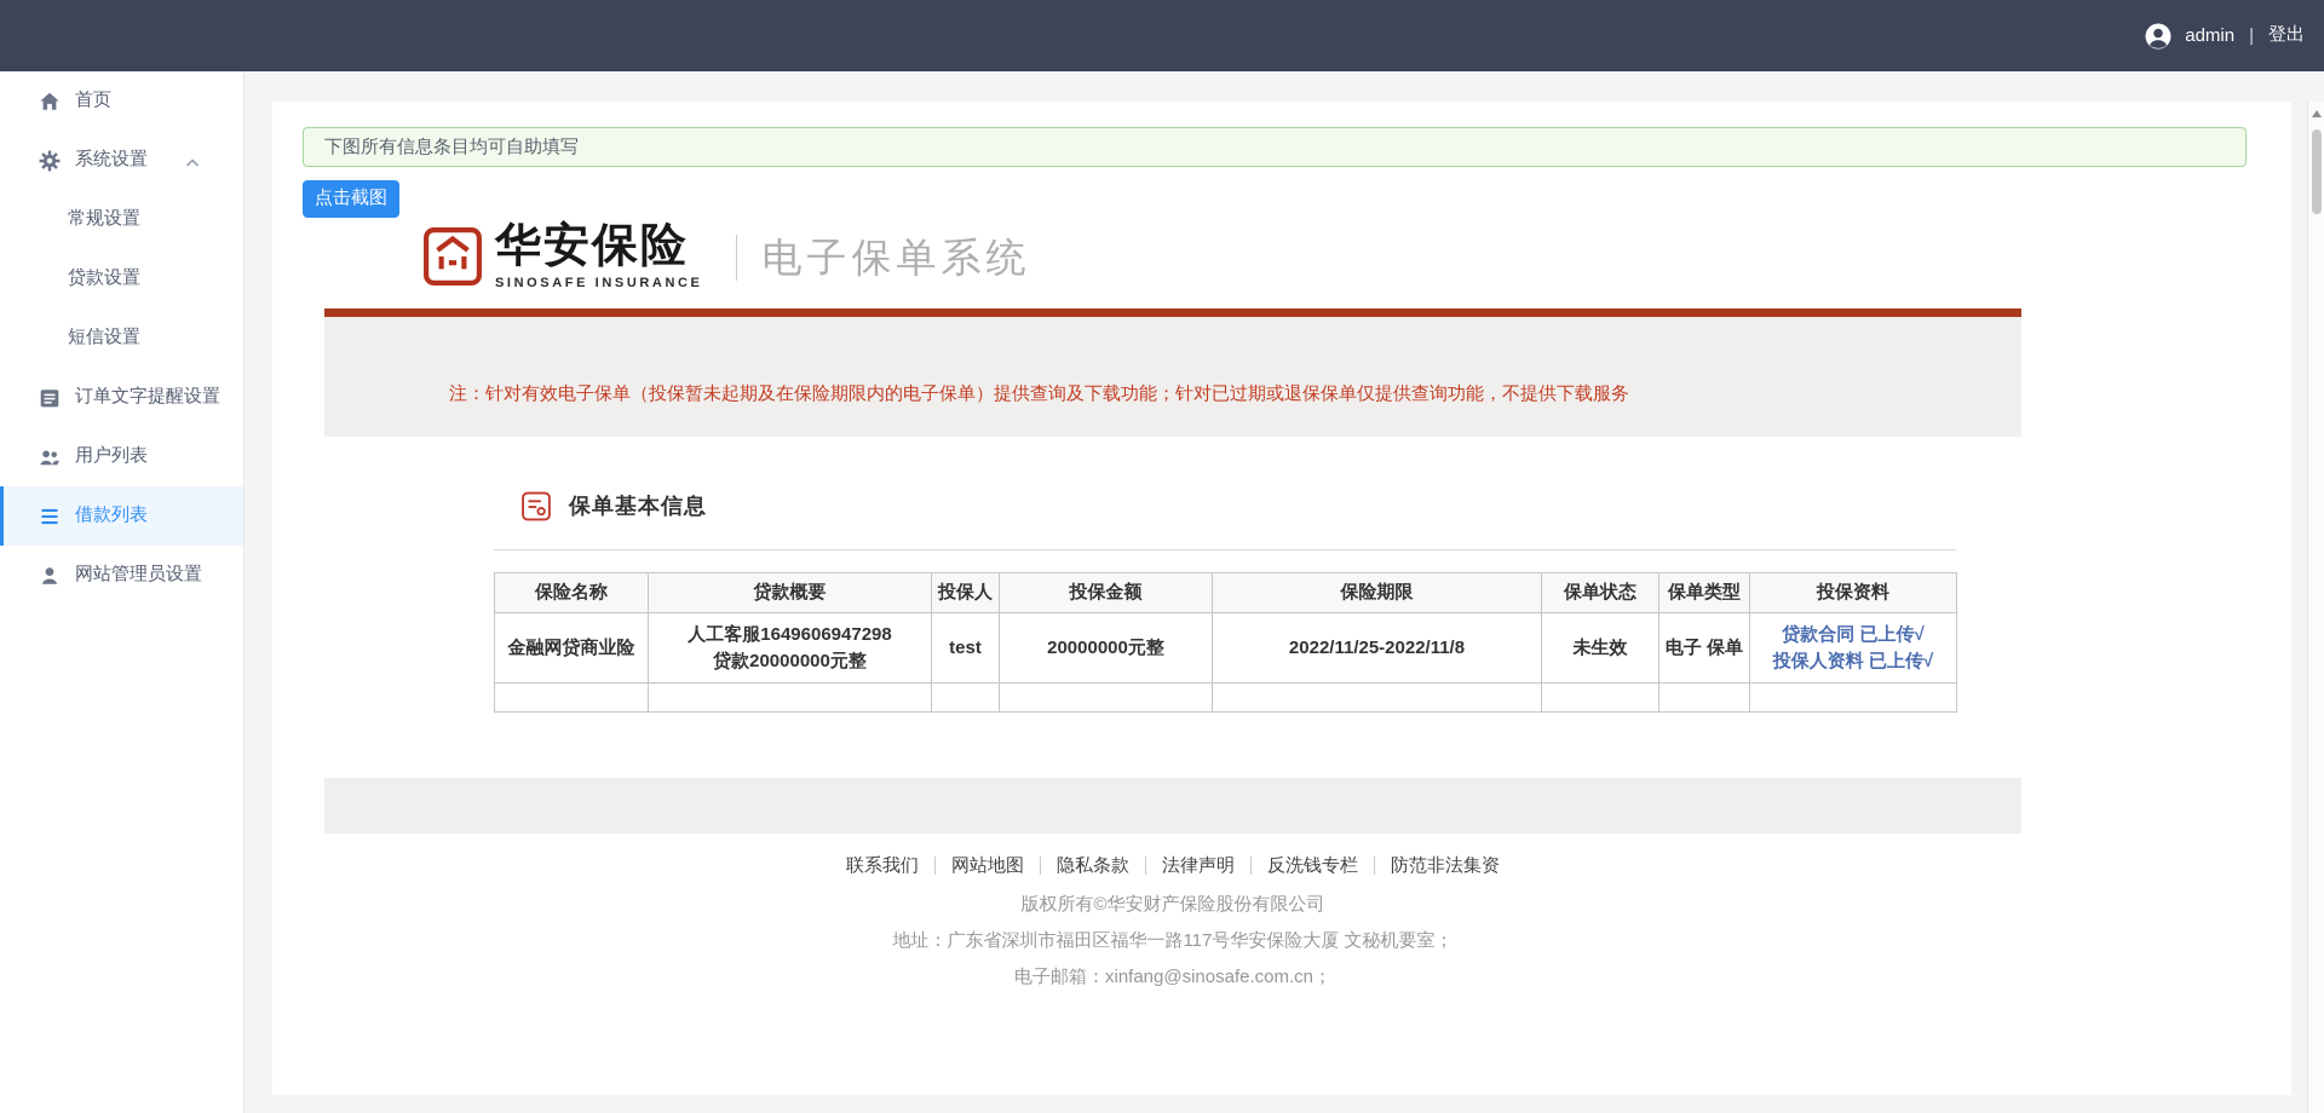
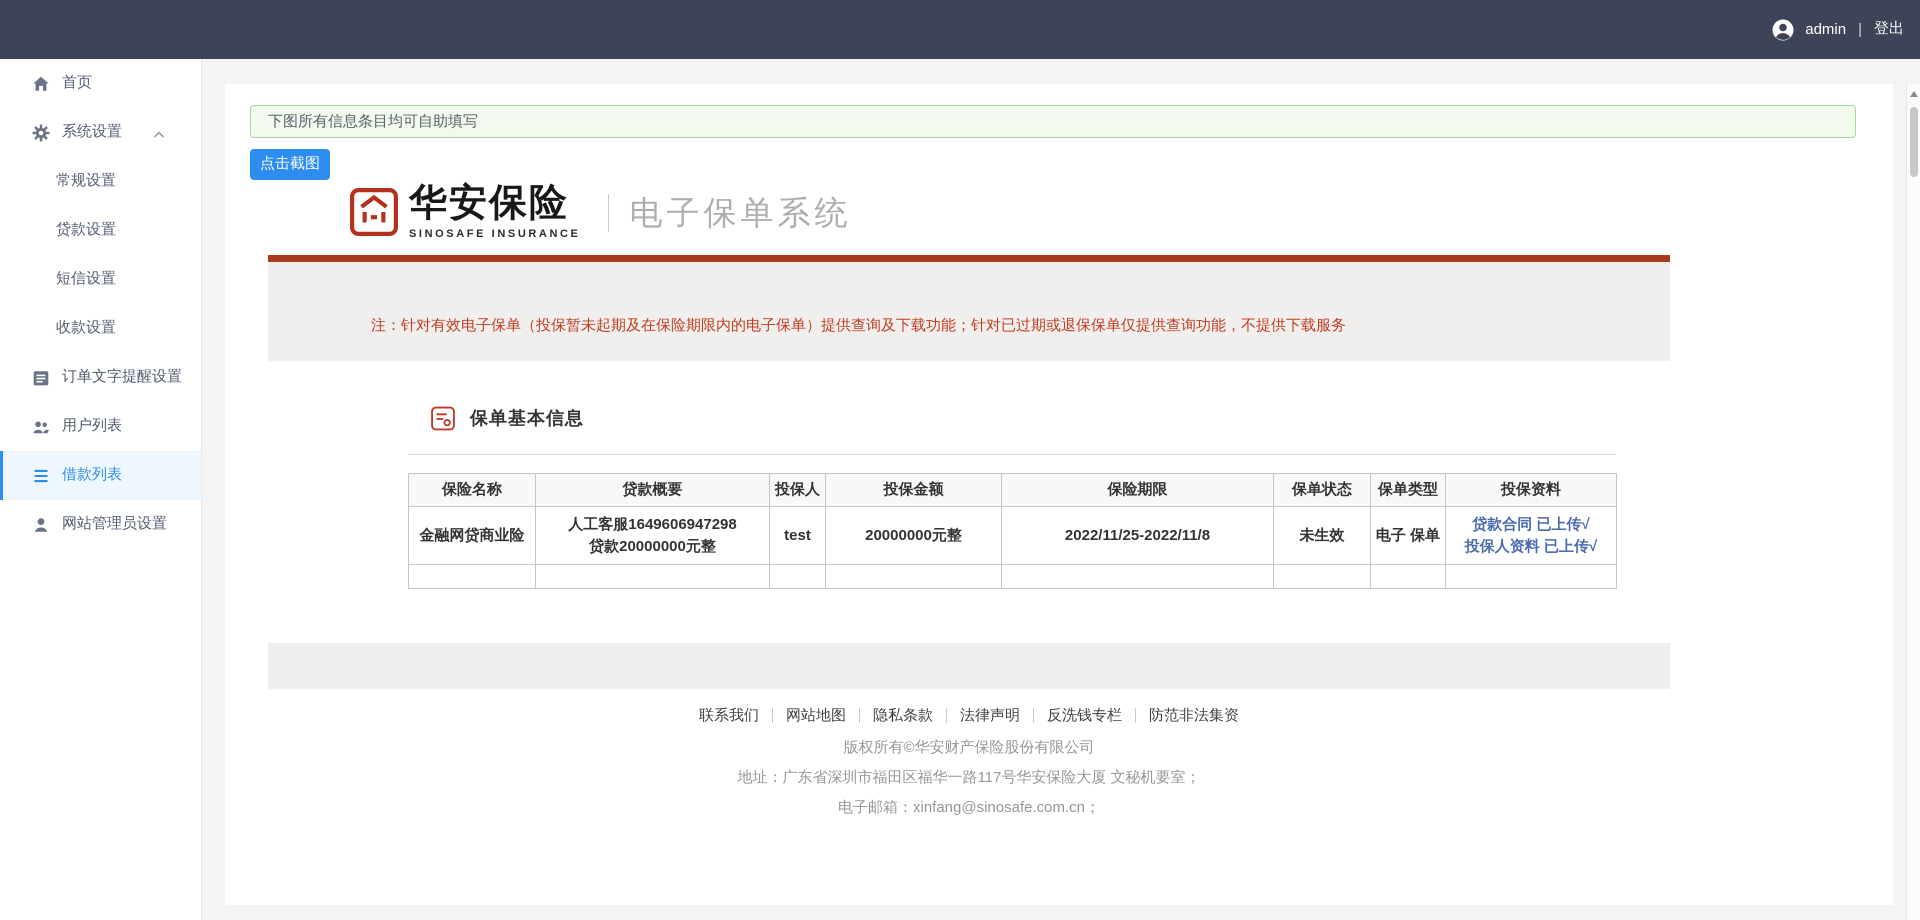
  admin
  |
  登出
  首页
  系统设置
  常规设置
  贷款设置
  短信设置
+ 收款设置
  订单文字提醒设置
  用户列表
  借款列表
  网站管理员设置
  下图所有信息条目均可自助填写
  点击截图
  华安保险
  SINOSAFE INSURANCE
  电子保单系统
  注：针对有效电子保单（投保暂未起期及在保险期限内的电子保单）提供查询及下载功能；针对已过期或退保保单仅提供查询功能，不提供下载服务
  保单基本信息
  保险名称	贷款概要	投保人	投保金额	保险期限	保单状态	保单类型	投保资料
  金融网贷商业险	人工客服1649606947298 贷款20000000元整	test	20000000元整	2022/11/25-2022/11/8	未生效	电子 保单	贷款合同 已上传√ 投保人资料 已上传√
  联系我们
  网站地图
  隐私条款
  法律声明
  反洗钱专栏
  防范非法集资
  版权所有©华安财产保险股份有限公司
  地址：广东省深圳市福田区福华一路117号华安保险大厦 文秘机要室；
  电子邮箱：xinfang@sinosafe.com.cn；
